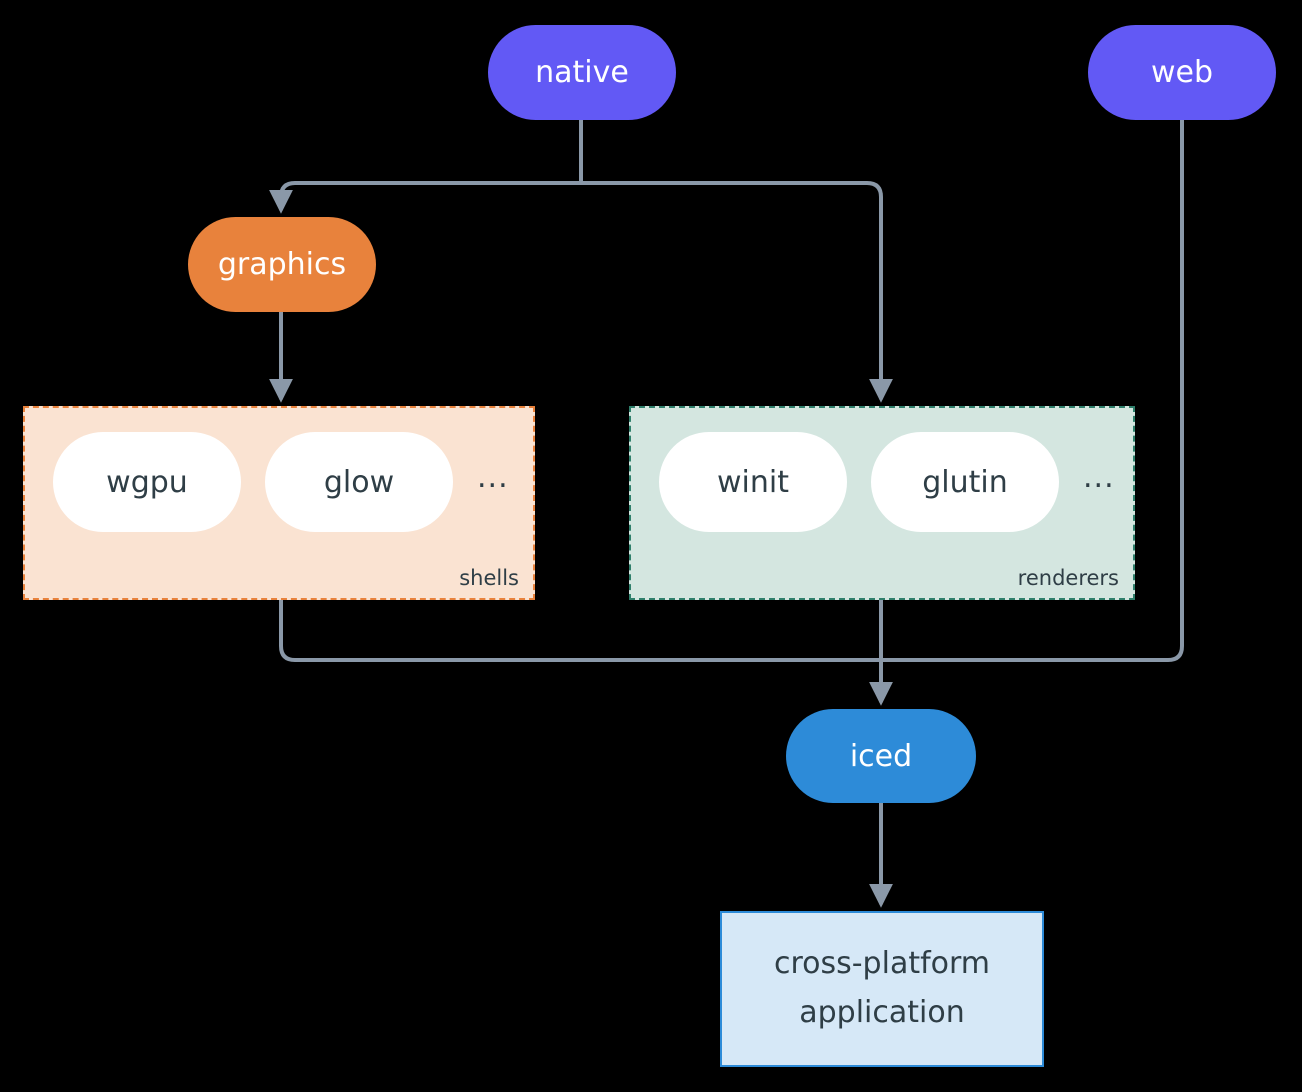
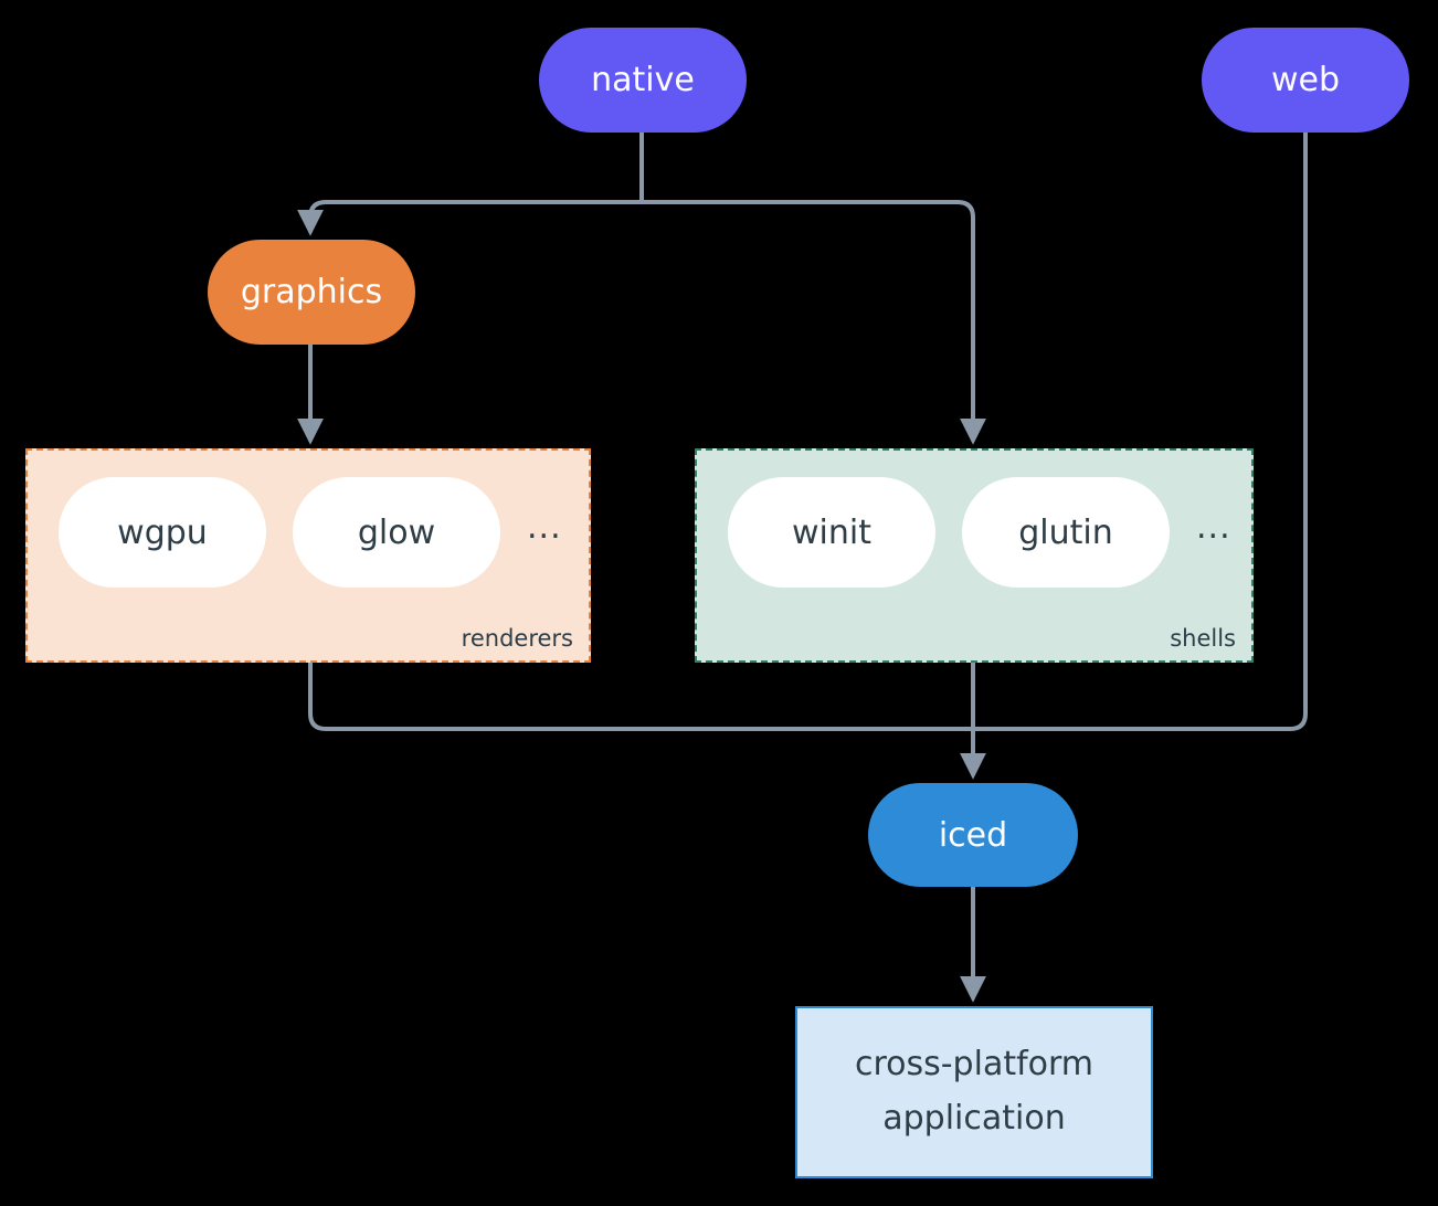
  native
  web
  graphics
  wgpu
  glow
  ...
- shells
+ renderers
  winit
  glutin
  ...
- renderers
+ shells
  iced
  cross-platform
  application
